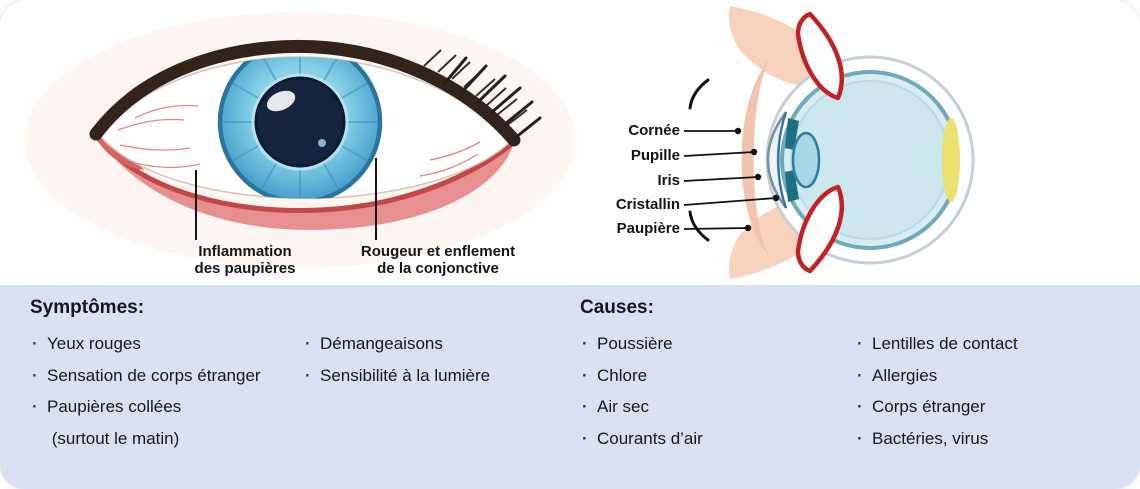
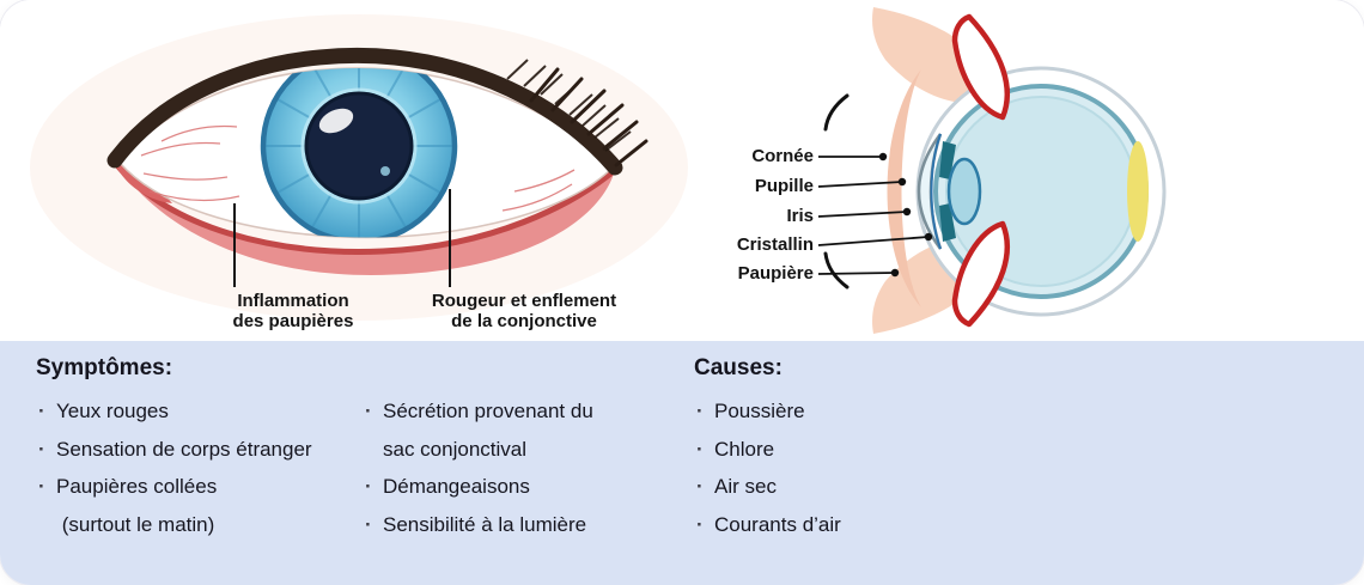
  Inflammation
  des paupières
  Rougeur et enflement
  de la conjonctive
  Cornée
  Pupille
  Iris
  Cristallin
  Paupière
  Symptômes:
  Causes:
  Yeux rouges
  Sensation de corps étranger
  Paupières collées
  (surtout le matin)
+ Sécrétion provenant du
+ sac conjonctival
  Démangeaisons
  Sensibilité à la lumière
  Poussière
  Chlore
  Air sec
  Courants d’air
- Lentilles de contact
- Allergies
- Corps étranger
- Bactéries, virus
